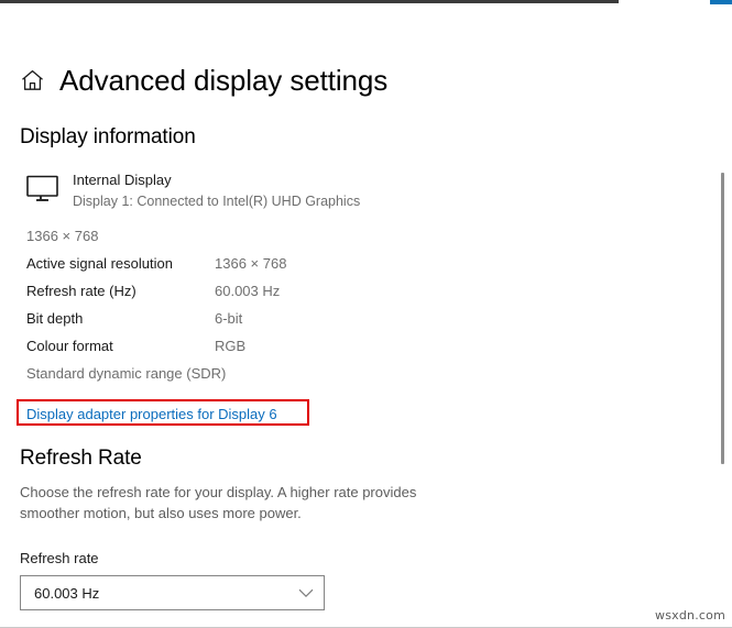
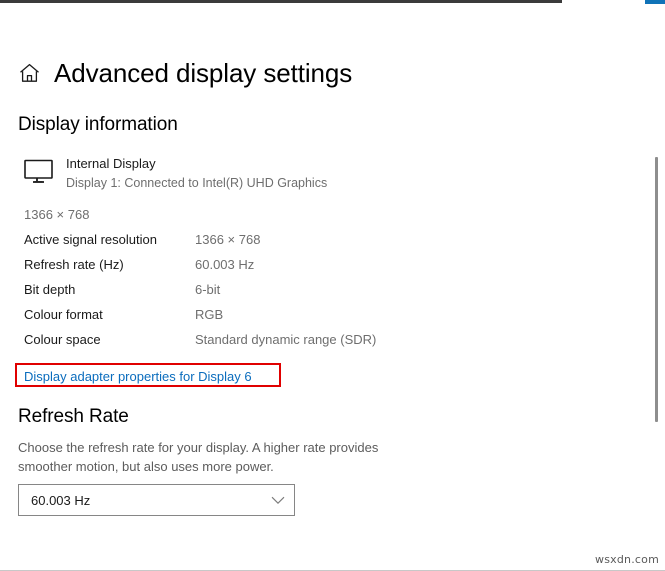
  Advanced display settings
  Display information
  Internal Display
  Display 1: Connected to Intel(R) UHD Graphics
  1366 × 768
  Active signal resolution
  1366 × 768
  Refresh rate (Hz)
  60.003 Hz
  Bit depth
  6-bit
  Colour format
  RGB
+ Colour space
  Standard dynamic range (SDR)
  Display adapter properties for Display 6
  Refresh Rate
  Choose the refresh rate for your display. A higher rate provides smoother motion, but also uses more power.
- Refresh rate
  60.003 Hz
  wsxdn.com
